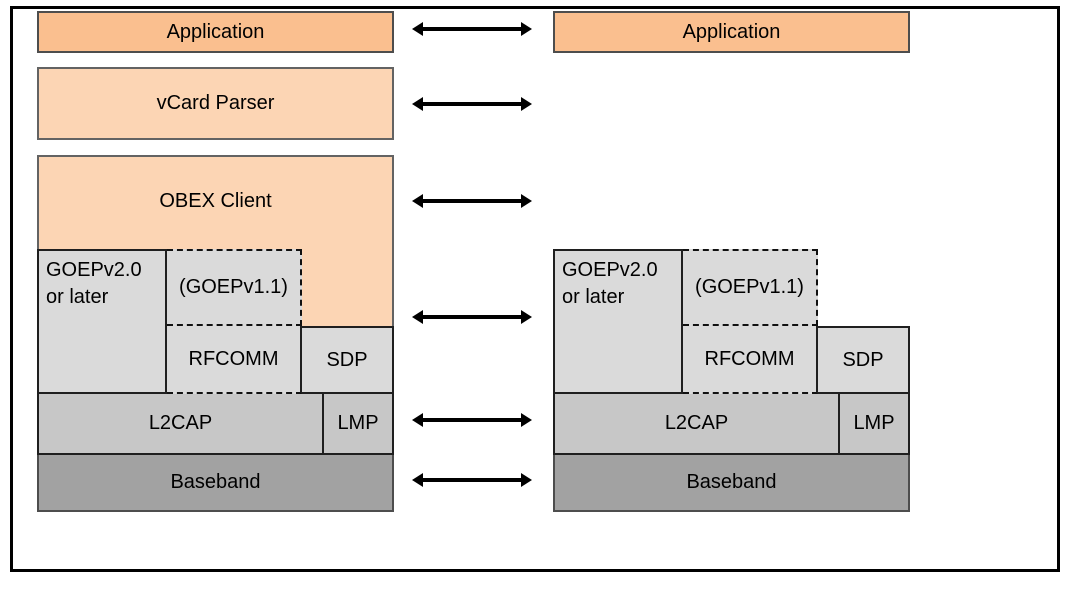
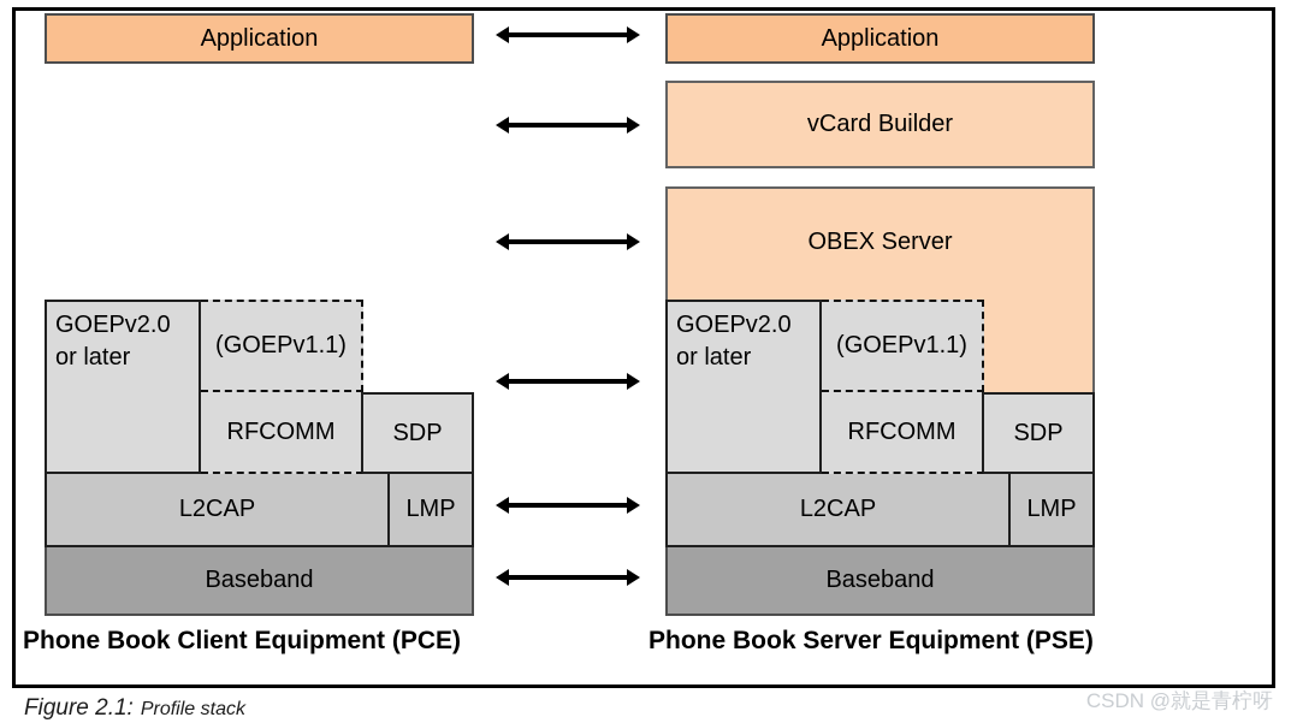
  Application
- vCard Parser
- OBEX Client
  GOEPv2.0
  or later
  (GOEPv1.1)
  RFCOMM
  SDP
  L2CAP
  LMP
  Baseband
  Application
+ vCard Builder
+ OBEX Server
  GOEPv2.0
  or later
  (GOEPv1.1)
  RFCOMM
  SDP
  L2CAP
  LMP
  Baseband
+ Phone Book Client Equipment (PCE)
+ Phone Book Server Equipment (PSE)
+ Figure 2.1: Profile stack
+ CSDN @就是青柠呀
